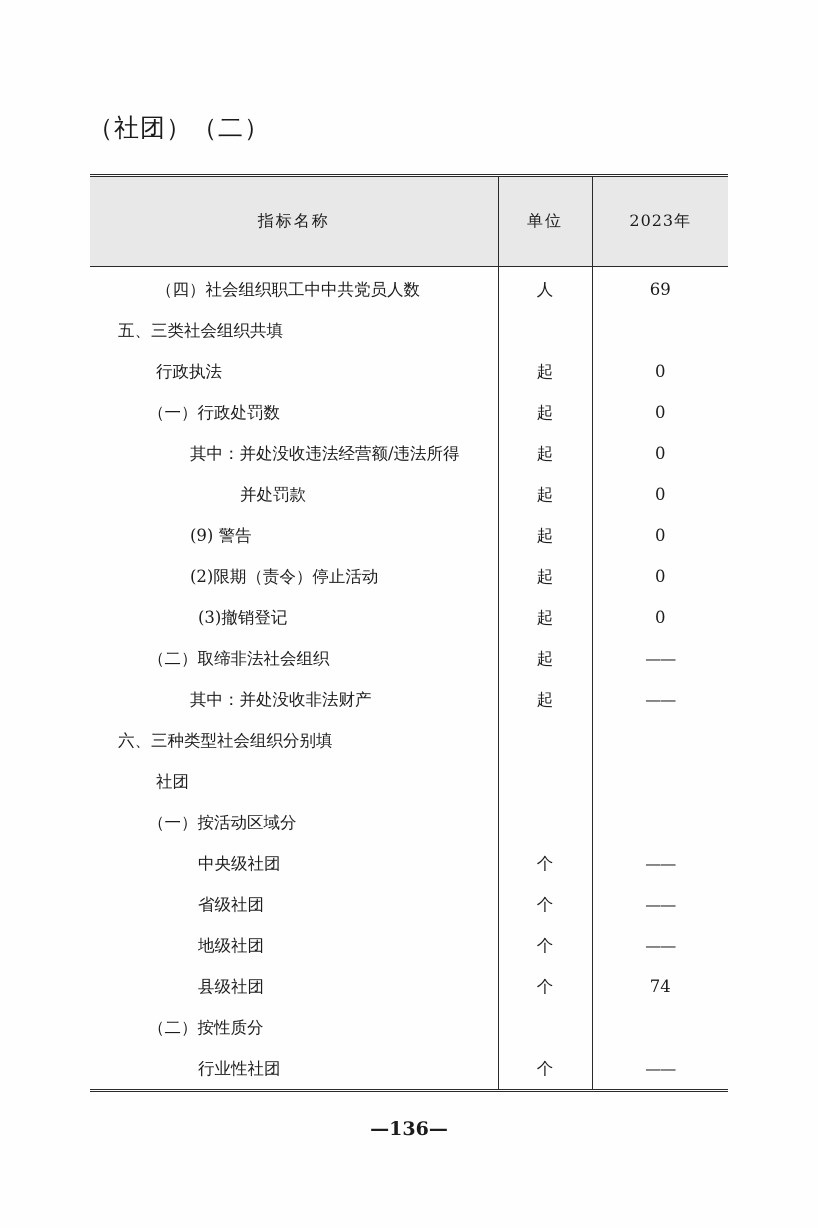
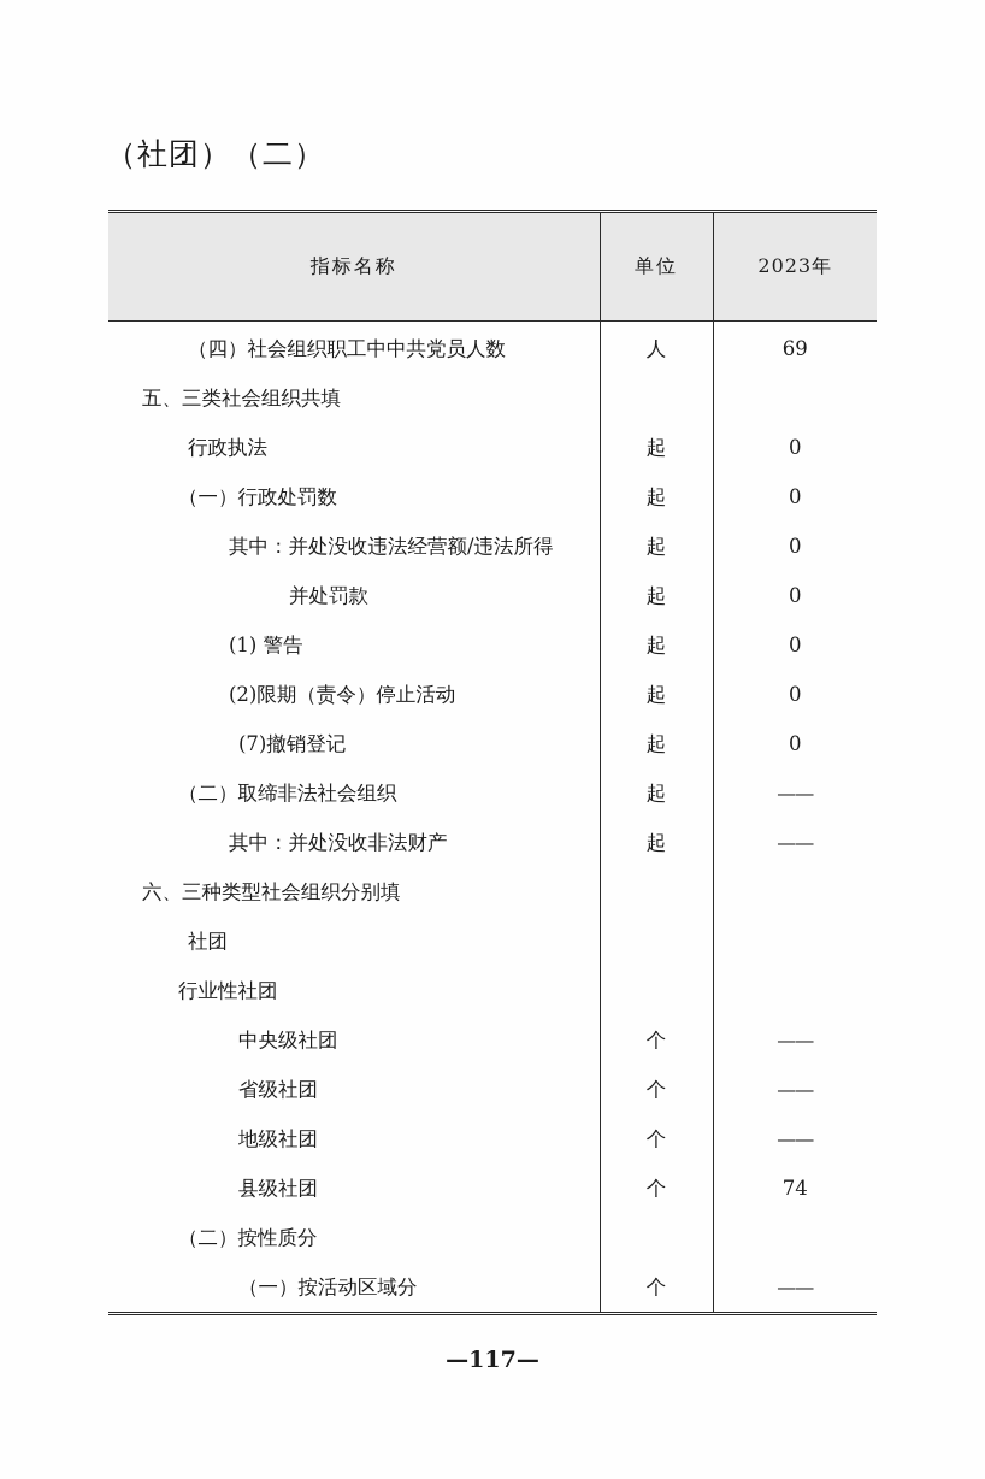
  （社团）（二）
  指标名称	单位	2023年
  （四）社会组织职工中中共党员人数	人	69
  五、三类社会组织共填
  行政执法	起	0
  （一）行政处罚数	起	0
  其中：并处没收违法经营额/违法所得	起	0
  并处罚款	起	0
- (9) 警告	起	0
+ (1) 警告	起	0
  (2)限期（责令）停止活动	起	0
- (3)撤销登记	起	0
+ (7)撤销登记	起	0
  （二）取缔非法社会组织	起	——
  其中：并处没收非法财产	起	——
  六、三种类型社会组织分别填
  社团
- （一）按活动区域分
+ 行业性社团
  中央级社团	个	——
  省级社团	个	——
  地级社团	个	——
  县级社团	个	74
  （二）按性质分
- 行业性社团	个	——
+ （一）按活动区域分	个	——
- —136—
+ —117—
